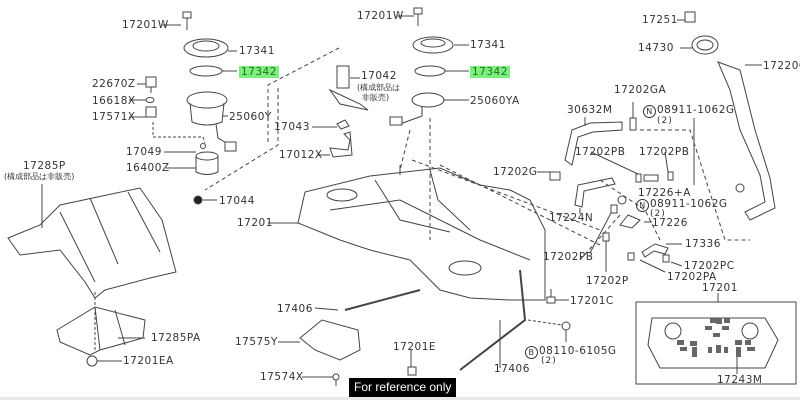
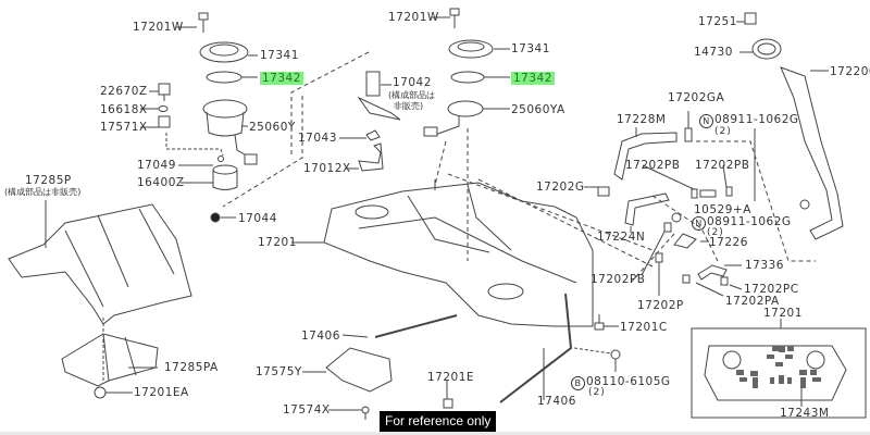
  17201W
  17341
  17342
  22670Z
  16618X
  17571X
  25060Y
  17049
  16400Z
  17044
  17285P
  (構成部品は非販売)
  17201
  17285PA
  17201EA
  17201W
  17341
  17342
  17042
  (構成部品は
  非販売)
  25060YA
  17043
  17012X
  17251
  14730
  17220
  17202GA
- 30632M
+ 17228M
  N 08911-1062G
  (2)
  17202PB
  17202PB
  17202G
- 17226+A
+ 10529+A
  N 08911-1062G
  (2)
  17224N
  17226
  17202PB
  17336
  17202PC
  17202P
  17202PA
  17201
  17243M
  17406
  17575Y
  17574X
  17201E
  17406
  17201C
  B 08110-6105G
  (2)
  For reference only
